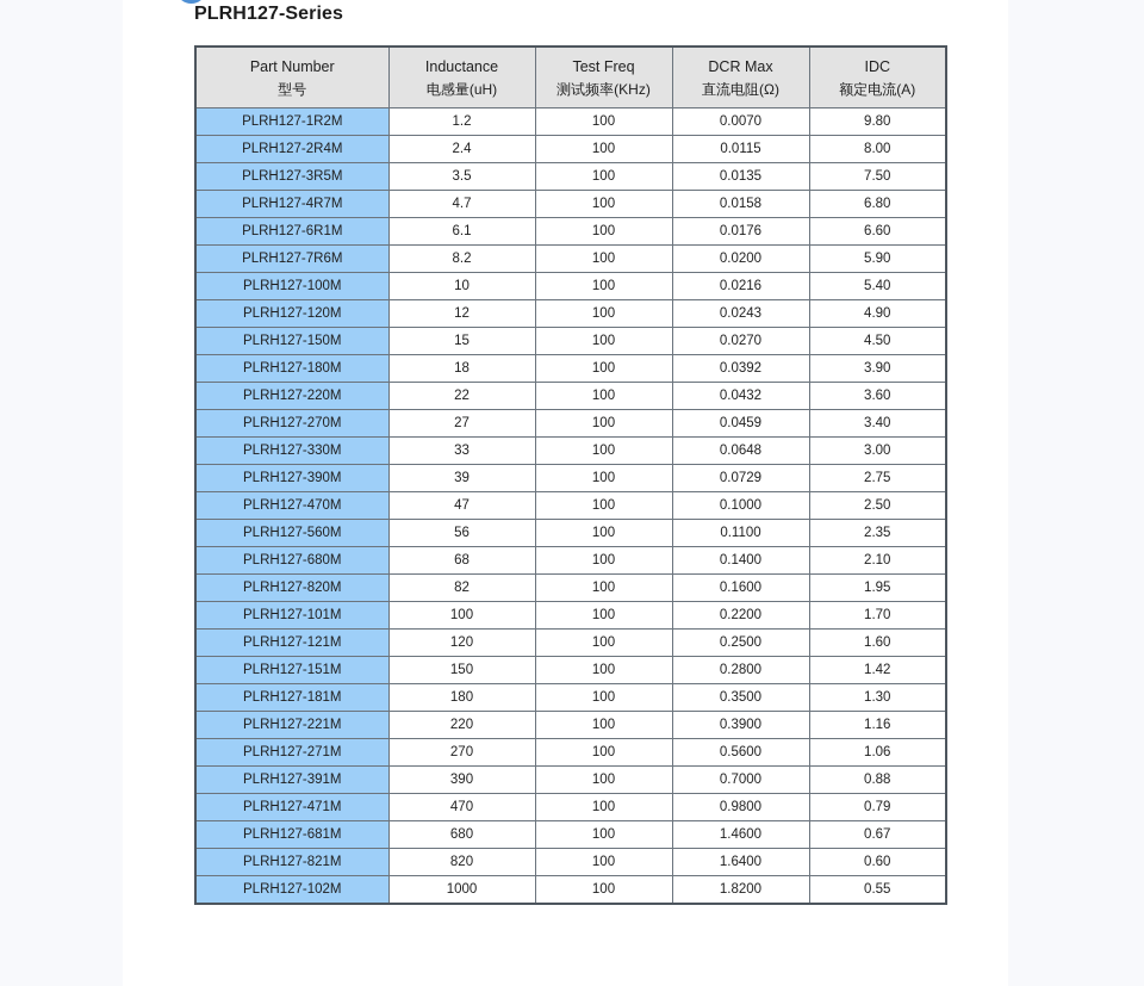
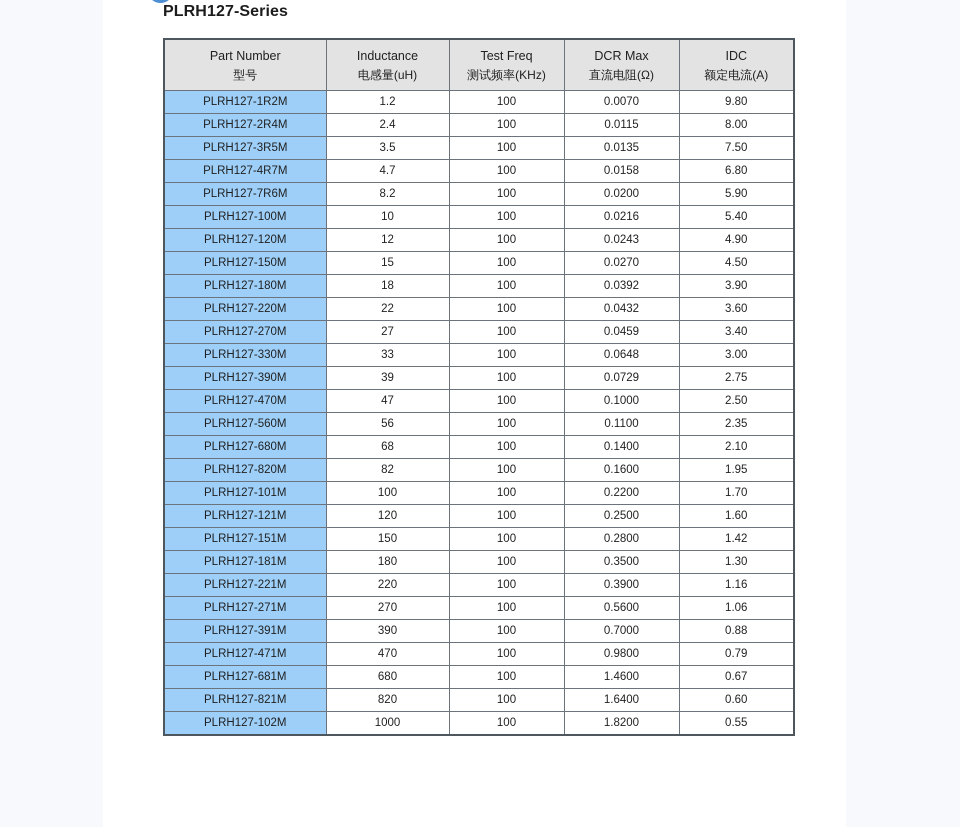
  PLRH127-Series
  Part Number 型号	Inductance 电感量(uH)	Test Freq 测试频率(KHz)	DCR Max 直流电阻(Ω)	IDC 额定电流(A)
  PLRH127-1R2M	1.2	100	0.0070	9.80
  PLRH127-2R4M	2.4	100	0.0115	8.00
  PLRH127-3R5M	3.5	100	0.0135	7.50
  PLRH127-4R7M	4.7	100	0.0158	6.80
- PLRH127-6R1M	6.1	100	0.0176	6.60
  PLRH127-7R6M	8.2	100	0.0200	5.90
  PLRH127-100M	10	100	0.0216	5.40
  PLRH127-120M	12	100	0.0243	4.90
  PLRH127-150M	15	100	0.0270	4.50
  PLRH127-180M	18	100	0.0392	3.90
  PLRH127-220M	22	100	0.0432	3.60
  PLRH127-270M	27	100	0.0459	3.40
  PLRH127-330M	33	100	0.0648	3.00
  PLRH127-390M	39	100	0.0729	2.75
  PLRH127-470M	47	100	0.1000	2.50
  PLRH127-560M	56	100	0.1100	2.35
  PLRH127-680M	68	100	0.1400	2.10
  PLRH127-820M	82	100	0.1600	1.95
  PLRH127-101M	100	100	0.2200	1.70
  PLRH127-121M	120	100	0.2500	1.60
  PLRH127-151M	150	100	0.2800	1.42
  PLRH127-181M	180	100	0.3500	1.30
  PLRH127-221M	220	100	0.3900	1.16
  PLRH127-271M	270	100	0.5600	1.06
  PLRH127-391M	390	100	0.7000	0.88
  PLRH127-471M	470	100	0.9800	0.79
  PLRH127-681M	680	100	1.4600	0.67
  PLRH127-821M	820	100	1.6400	0.60
  PLRH127-102M	1000	100	1.8200	0.55
